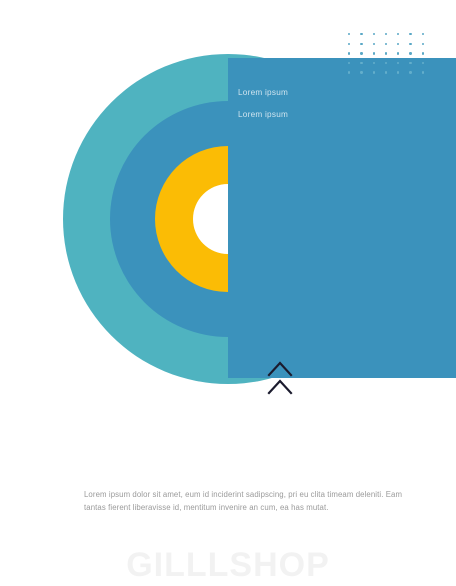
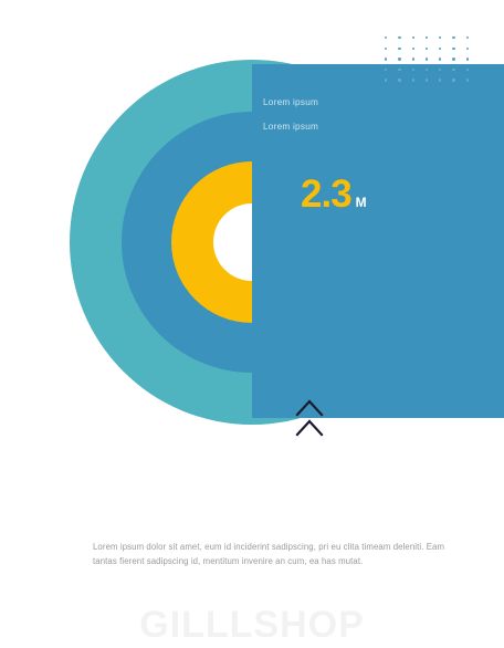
  Lorem ipsum
  Lorem ipsum
+ 2.3
+ M
- Lorem ipsum dolor sit amet, eum id inciderint sadipscing, pri eu clita timeam deleniti. Eam tantas fierent liberavisse id, mentitum invenire an cum, ea has mutat.
+ Lorem ipsum dolor sit amet, eum id inciderint sadipscing, pri eu clita timeam deleniti. Eam tantas fierent sadipscing id, mentitum invenire an cum, ea has mutat.
